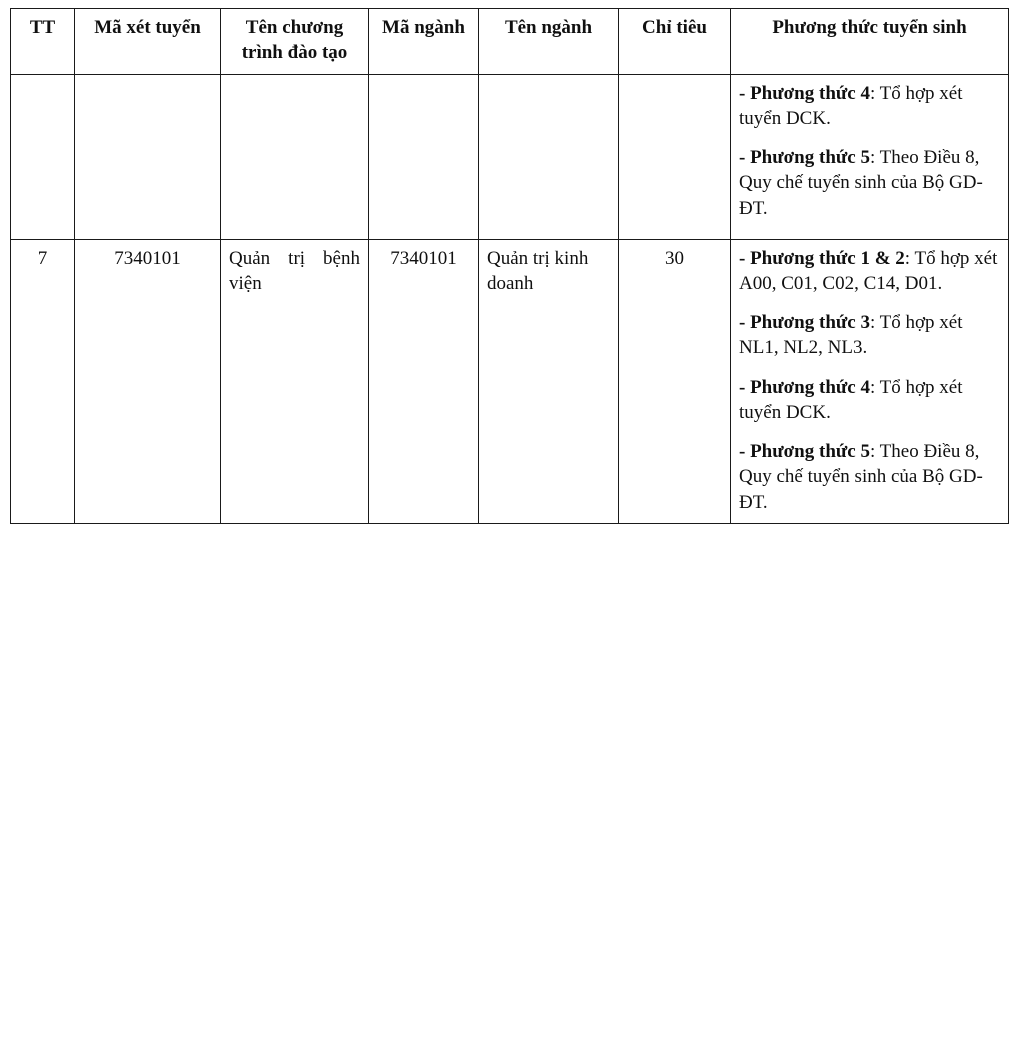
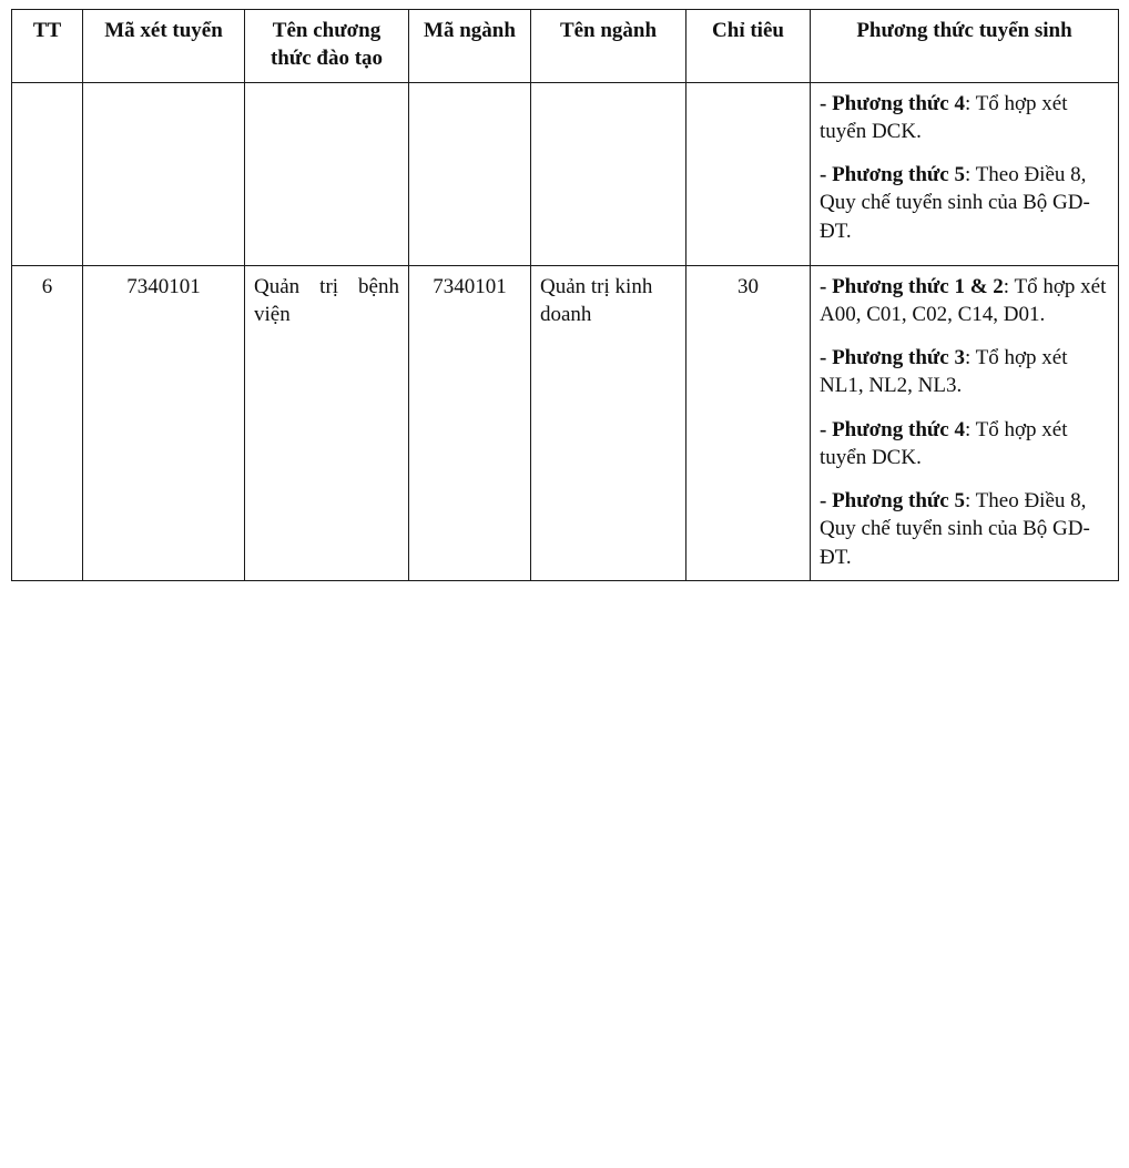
- TT	Mã xét tuyển	Tên chương trình đào tạo	Mã ngành	Tên ngành	Chỉ tiêu	Phương thức tuyển sinh
+ TT	Mã xét tuyển	Tên chương thức đào tạo	Mã ngành	Tên ngành	Chỉ tiêu	Phương thức tuyển sinh
  						- Phương thức 4: Tổ hợp xét tuyển DCK. - Phương thức 5: Theo Điều 8, Quy chế tuyển sinh của Bộ GD-ĐT.
- 7	7340101	Quản trị bệnh viện	7340101	Quản trị kinh doanh	30	- Phương thức 1 & 2: Tổ hợp xét A00, C01, C02, C14, D01. - Phương thức 3: Tổ hợp xét NL1, NL2, NL3. - Phương thức 4: Tổ hợp xét tuyển DCK. - Phương thức 5: Theo Điều 8, Quy chế tuyển sinh của Bộ GD-ĐT.
+ 6	7340101	Quản trị bệnh viện	7340101	Quản trị kinh doanh	30	- Phương thức 1 & 2: Tổ hợp xét A00, C01, C02, C14, D01. - Phương thức 3: Tổ hợp xét NL1, NL2, NL3. - Phương thức 4: Tổ hợp xét tuyển DCK. - Phương thức 5: Theo Điều 8, Quy chế tuyển sinh của Bộ GD-ĐT.
